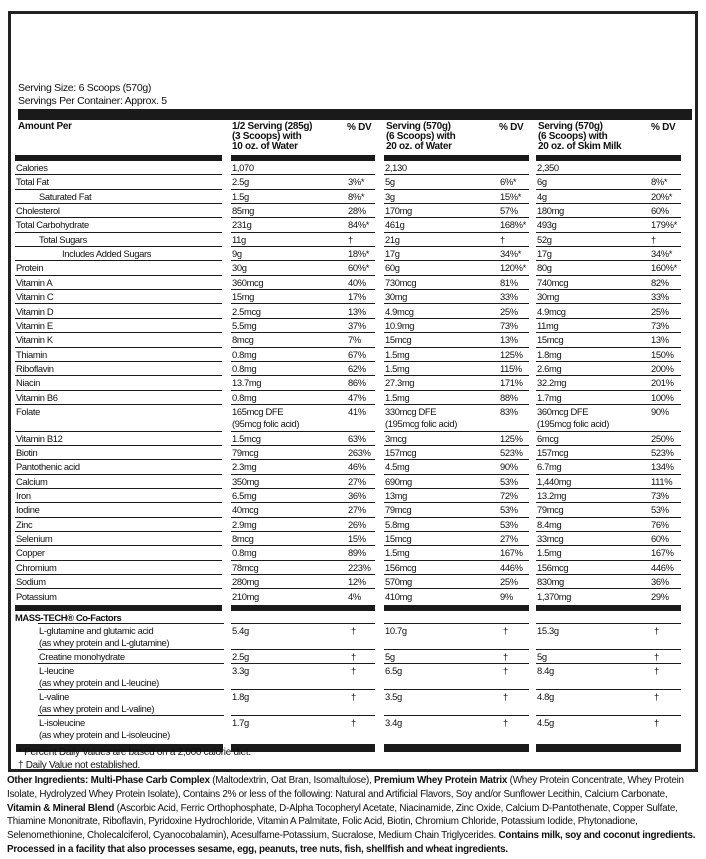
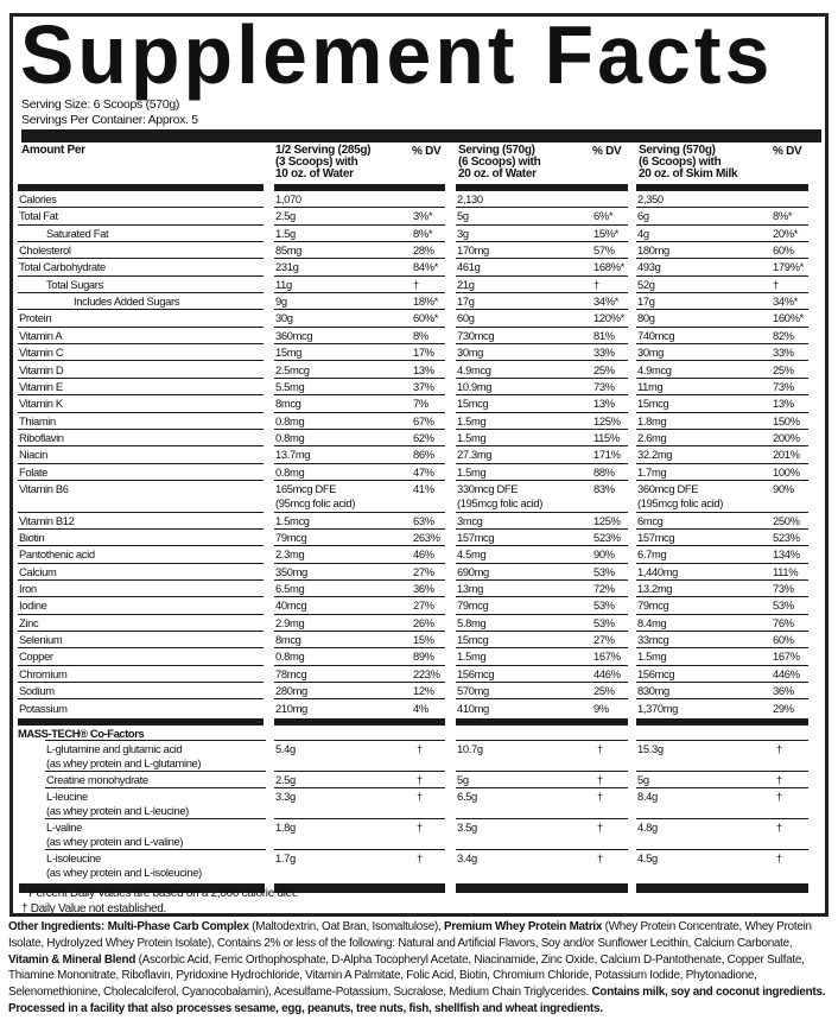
+ Supplement Facts
  Serving Size: 6 Scoops (570g)
  Servings Per Container: Approx. 5
  Amount Per
  1/2 Serving (285g)
  (3 Scoops) with
  10 oz. of Water
  % DV
  Serving (570g)
  (6 Scoops) with
  20 oz. of Water
  % DV
  Serving (570g)
  (6 Scoops) with
  20 oz. of Skim Milk
  % DV
  Calories
  1,070
  2,130
  2,350
  Total Fat
  2.5g
  3%*
  5g
  6%*
  6g
  8%*
  Saturated Fat
  1.5g
  8%*
  3g
  15%*
  4g
  20%*
  Cholesterol
  85mg
  28%
  170mg
  57%
  180mg
  60%
  Total Carbohydrate
  231g
  84%*
  461g
  168%*
  493g
  179%*
  Total Sugars
  11g
  †
  21g
  †
  52g
  †
  Includes Added Sugars
  9g
  18%*
  17g
  34%*
  17g
  34%*
  Protein
  30g
  60%*
  60g
  120%*
  80g
  160%*
  Vitamin A
  360mcg
- 40%
+ 8%
  730mcg
  81%
  740mcg
  82%
  Vitamin C
  15mg
  17%
  30mg
  33%
  30mg
  33%
  Vitamin D
  2.5mcg
  13%
  4.9mcg
  25%
  4.9mcg
  25%
  Vitamin E
  5.5mg
  37%
  10.9mg
  73%
  11mg
  73%
  Vitamin K
  8mcg
  7%
  15mcg
  13%
  15mcg
  13%
  Thiamin
  0.8mg
  67%
  1.5mg
  125%
  1.8mg
  150%
  Riboflavin
  0.8mg
  62%
  1.5mg
  115%
  2.6mg
  200%
  Niacin
  13.7mg
  86%
  27.3mg
  171%
  32.2mg
  201%
- Vitamin B6
+ Folate
  0.8mg
  47%
  1.5mg
  88%
  1.7mg
  100%
- Folate
+ Vitamin B6
  165mcg DFE
  (95mcg folic acid)
  41%
  330mcg DFE
  (195mcg folic acid)
  83%
  360mcg DFE
  (195mcg folic acid)
  90%
  Vitamin B12
  1.5mcg
  63%
  3mcg
  125%
  6mcg
  250%
  Biotin
  79mcg
  263%
  157mcg
  523%
  157mcg
  523%
  Pantothenic acid
  2.3mg
  46%
  4.5mg
  90%
  6.7mg
  134%
  Calcium
  350mg
  27%
  690mg
  53%
  1,440mg
  111%
  Iron
  6.5mg
  36%
  13mg
  72%
  13.2mg
  73%
  Iodine
  40mcg
  27%
  79mcg
  53%
  79mcg
  53%
  Zinc
  2.9mg
  26%
  5.8mg
  53%
  8.4mg
  76%
  Selenium
  8mcg
  15%
  15mcg
  27%
  33mcg
  60%
  Copper
  0.8mg
  89%
  1.5mg
  167%
  1.5mg
  167%
  Chromium
  78mcg
  223%
  156mcg
  446%
  156mcg
  446%
  Sodium
  280mg
  12%
  570mg
  25%
  830mg
  36%
  Potassium
  210mg
  4%
  410mg
  9%
  1,370mg
  29%
  MASS-TECH® Co-Factors
  L-glutamine and glutamic acid
  (as whey protein and L-glutamine)
  5.4g
  †
  10.7g
  †
  15.3g
  †
  Creatine monohydrate
  2.5g
  †
  5g
  †
  5g
  †
  L-leucine
  (as whey protein and L-leucine)
  3.3g
  †
  6.5g
  †
  8.4g
  †
  L-valine
  (as whey protein and L-valine)
  1.8g
  †
  3.5g
  †
  4.8g
  †
  L-isoleucine
  (as whey protein and L-isoleucine)
  1.7g
  †
  3.4g
  †
  4.5g
  †
  * Percent Daily Values are based on a 2,000 calorie diet.
  † Daily Value not established.
  Other Ingredients: Multi-Phase Carb Complex (Maltodextrin, Oat Bran, Isomaltulose), Premium Whey Protein Matrix (Whey Protein Concentrate, Whey Protein Isolate, Hydrolyzed Whey Protein Isolate), Contains 2% or less of the following: Natural and Artificial Flavors, Soy and/or Sunflower Lecithin, Calcium Carbonate, Vitamin & Mineral Blend (Ascorbic Acid, Ferric Orthophosphate, D-Alpha Tocopheryl Acetate, Niacinamide, Zinc Oxide, Calcium D-Pantothenate, Copper Sulfate, Thiamine Mononitrate, Riboflavin, Pyridoxine Hydrochloride, Vitamin A Palmitate, Folic Acid, Biotin, Chromium Chloride, Potassium Iodide, Phytonadione, Selenomethionine, Cholecalciferol, Cyanocobalamin), Acesulfame-Potassium, Sucralose, Medium Chain Triglycerides. Contains milk, soy and coconut ingredients. Processed in a facility that also processes sesame, egg, peanuts, tree nuts, fish, shellfish and wheat ingredients.
